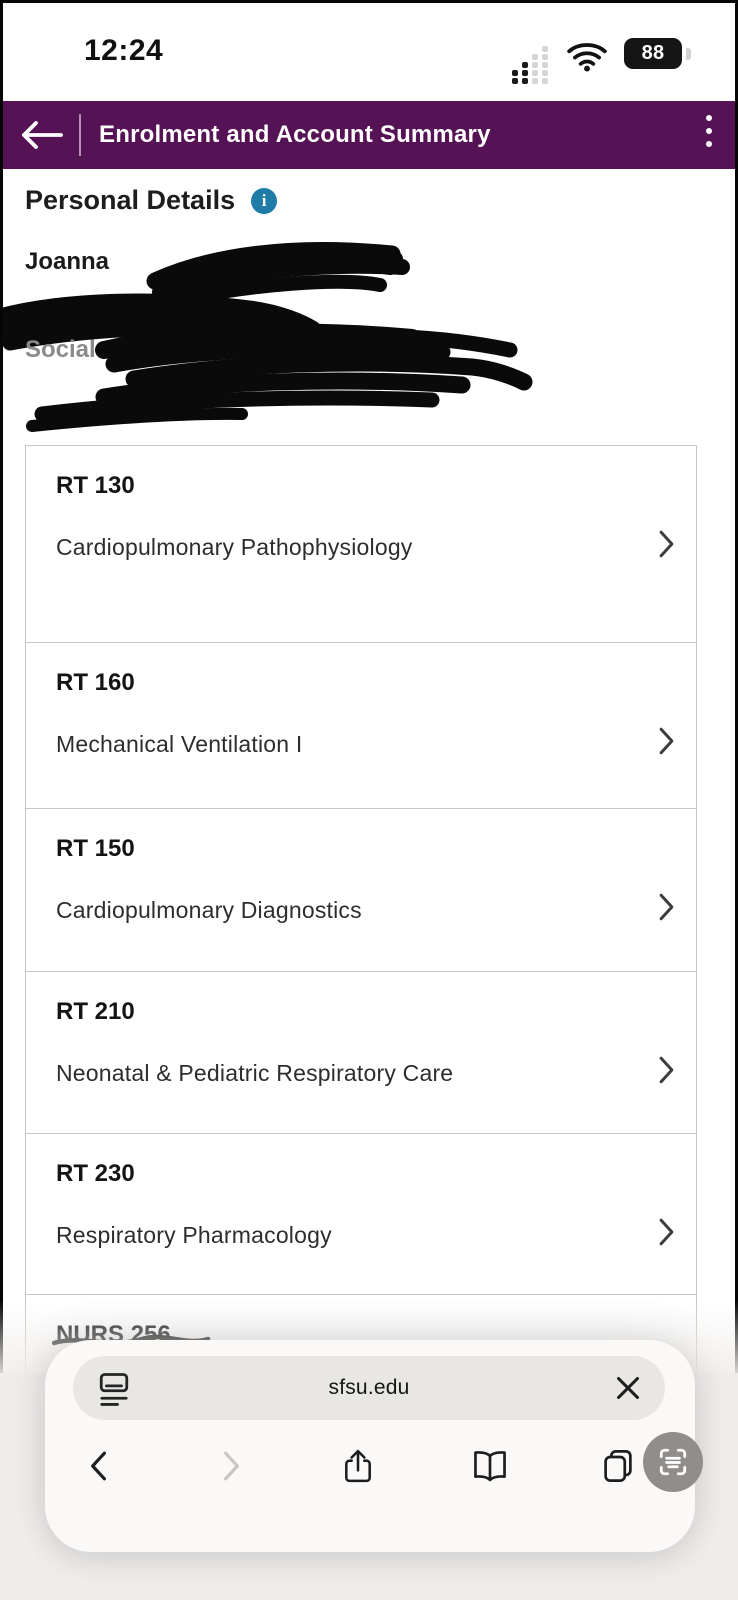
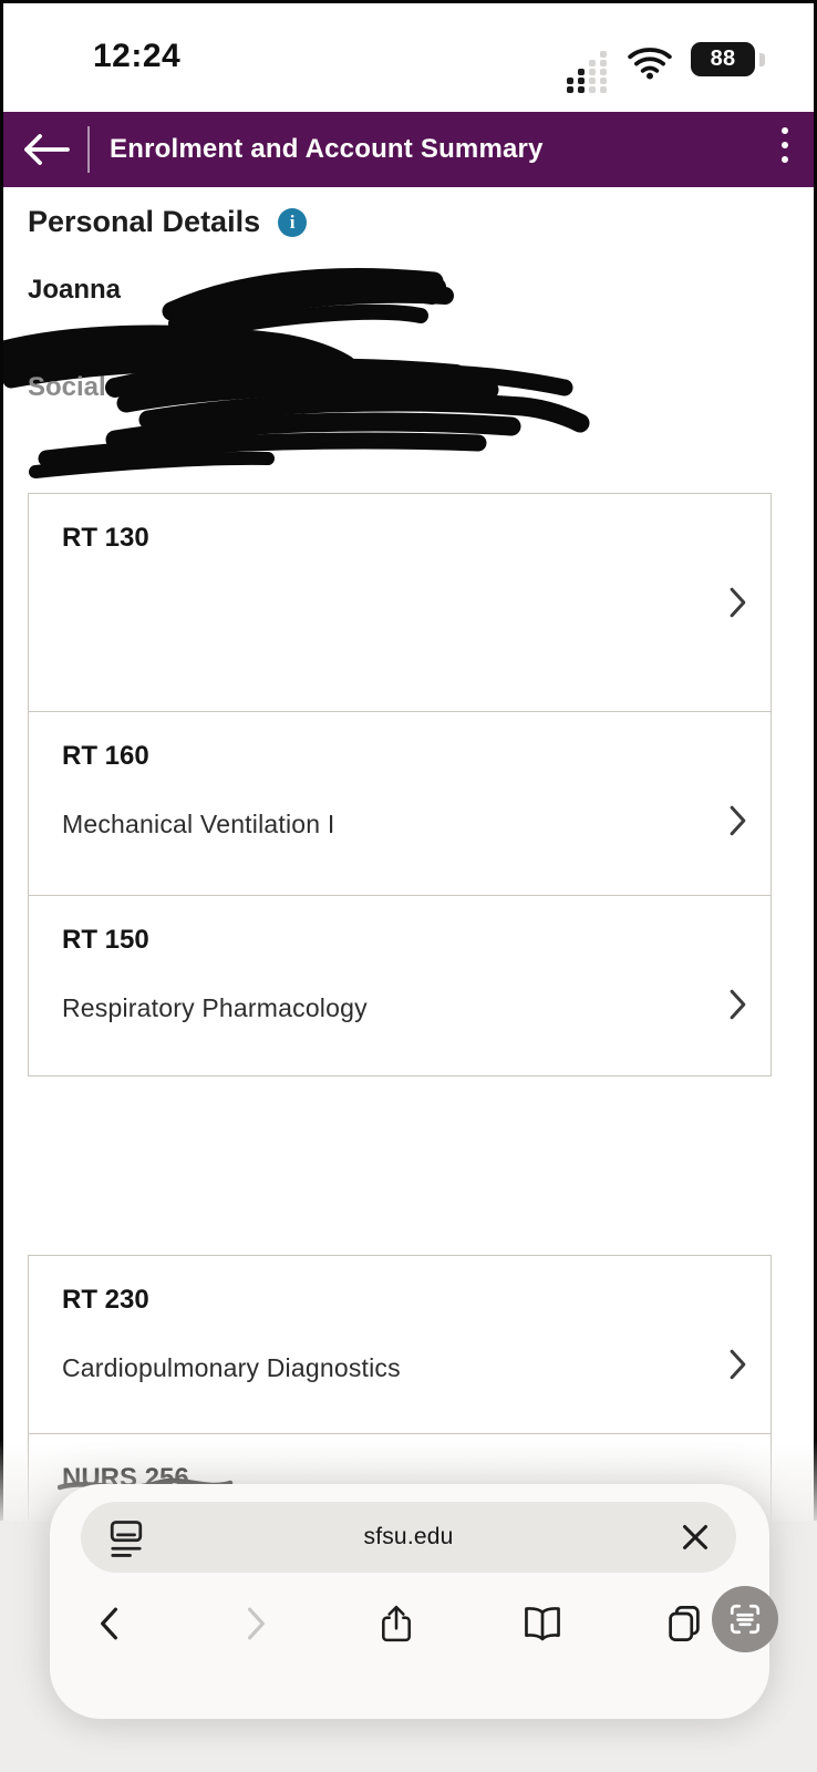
  12:24
  88
  Enrolment and Account Summary
  Personal Details
  i
  Joanna
  Social
  RT 130
- Cardiopulmonary Pathophysiology
  RT 160
  Mechanical Ventilation I
  RT 150
- Cardiopulmonary Diagnostics
+ Respiratory Pharmacology
- RT 210
- Neonatal & Pediatric Respiratory Care
  RT 230
- Respiratory Pharmacology
+ Cardiopulmonary Diagnostics
  sfsu.edu
